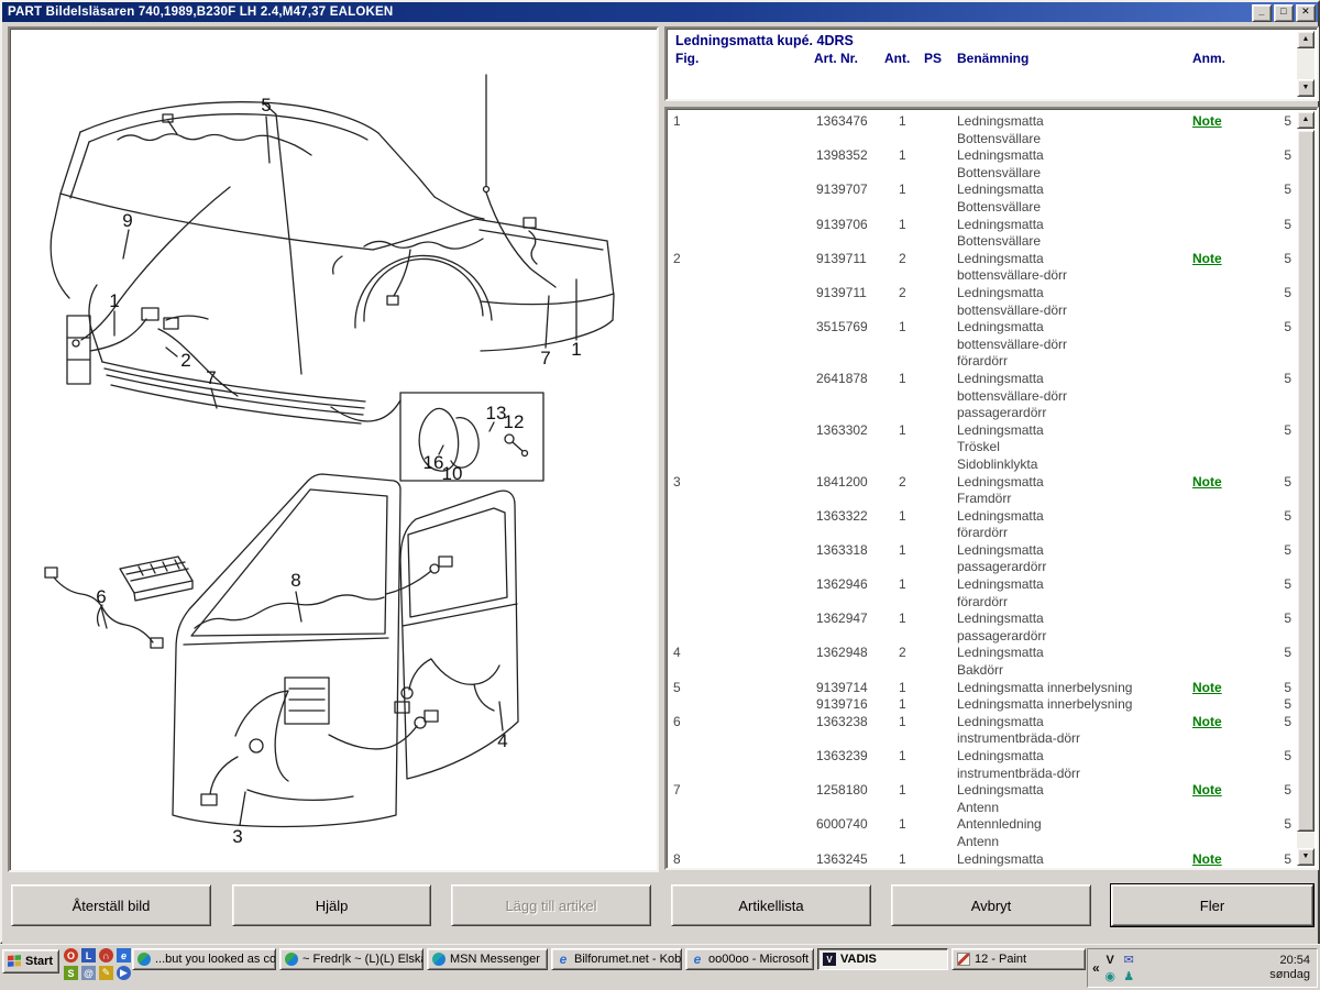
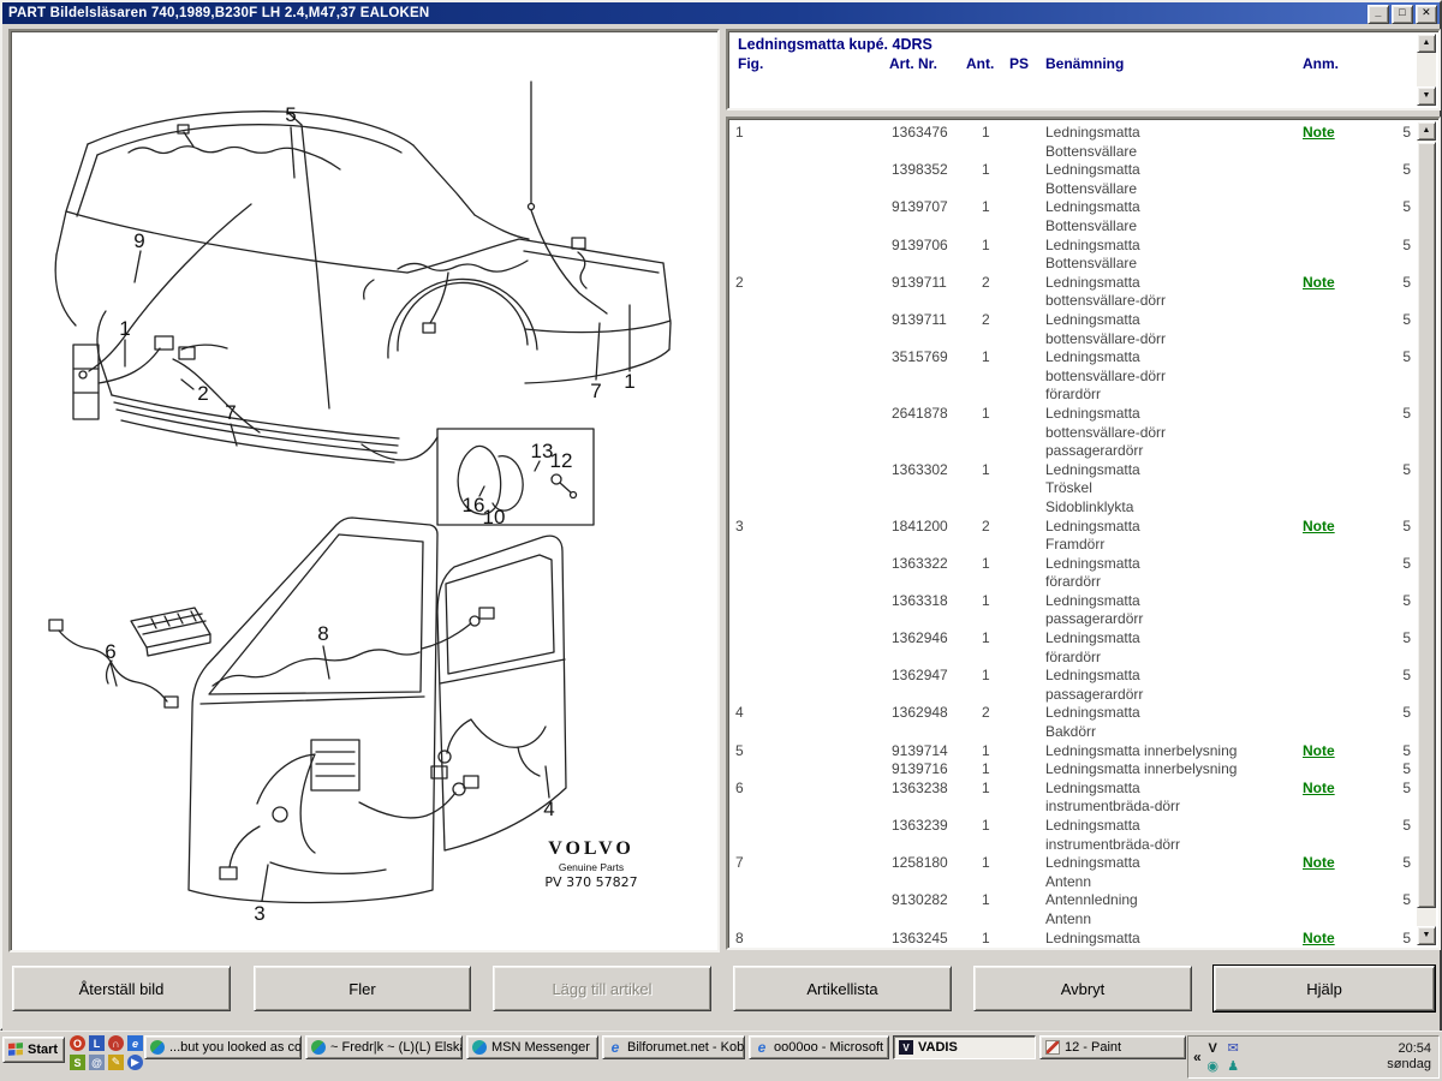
  PART Bildelsläsaren 740,1989,B230F LH 2.4,M47,37 EALOKEN
  _
  □
  ✕
  5
  9
  1
  2
  7
  13
  12
  16
  10
  7
  1
  6
  8
  3
  4
+ VOLVO
+ Genuine Parts
+ PV 370 57827
  Ledningsmatta kupé. 4DRS
  Fig.
  Art. Nr.
  Ant.
  PS
  Benämning
  Anm.
  1
  1363476
  1
  Ledningsmatta
  Bottensvällare
  Note
  5
  1398352
  1
  Ledningsmatta
  Bottensvällare
  5
  9139707
  1
  Ledningsmatta
  Bottensvällare
  5
  9139706
  1
  Ledningsmatta
  Bottensvällare
  5
  2
  9139711
  2
  Ledningsmatta
  bottensvällare-dörr
  Note
  5
  9139711
  2
  Ledningsmatta
  bottensvällare-dörr
  5
  3515769
  1
  Ledningsmatta
  bottensvällare-dörr
  förardörr
  5
  2641878
  1
  Ledningsmatta
  bottensvällare-dörr
  passagerardörr
  5
  1363302
  1
  Ledningsmatta
  Tröskel
  Sidoblinklykta
  5
  3
  1841200
  2
  Ledningsmatta
  Framdörr
  Note
  5
  1363322
  1
  Ledningsmatta
  förardörr
  5
  1363318
  1
  Ledningsmatta
  passagerardörr
  5
  1362946
  1
  Ledningsmatta
  förardörr
  5
  1362947
  1
  Ledningsmatta
  passagerardörr
  5
  4
  1362948
  2
  Ledningsmatta
  Bakdörr
  5
  5
  9139714
  1
  Ledningsmatta innerbelysning
  Note
  5
  9139716
  1
  Ledningsmatta innerbelysning
  5
  6
  1363238
  1
  Ledningsmatta
  instrumentbräda-dörr
  Note
  5
  1363239
  1
  Ledningsmatta
  instrumentbräda-dörr
  5
  7
  1258180
  1
  Ledningsmatta
  Antenn
  Note
  5
- 6000740
+ 9130282
  1
  Antennledning
  Antenn
  5
  8
  1363245
  1
  Ledningsmatta
  Note
  5
  Återställ bild
- Hjälp
+ Fler
  Lägg till artikel
  Artikellista
  Avbryt
- Fler
+ Hjälp
  Start
  O
  L
  ∩
  e
  S
  @
  ✎
  ▶
  ...but you looked as co
  ~ Fredr|k ~ (L)(L) Elsk
  MSN Messenger
  e
  e
  V
  VADIS
  12 - Paint
  «
  V
  ✉
  ◉
  ♟
  20:54
  søndag
